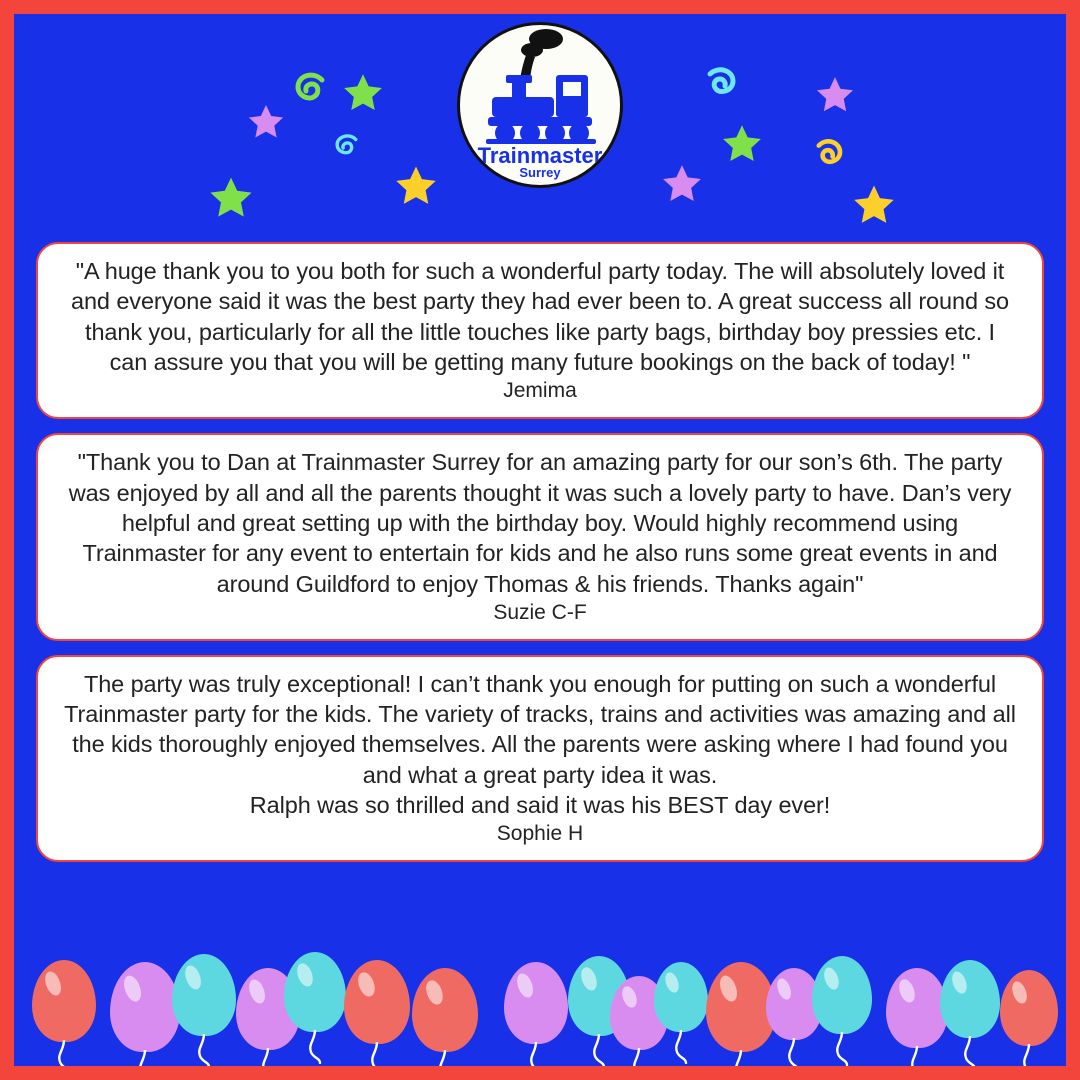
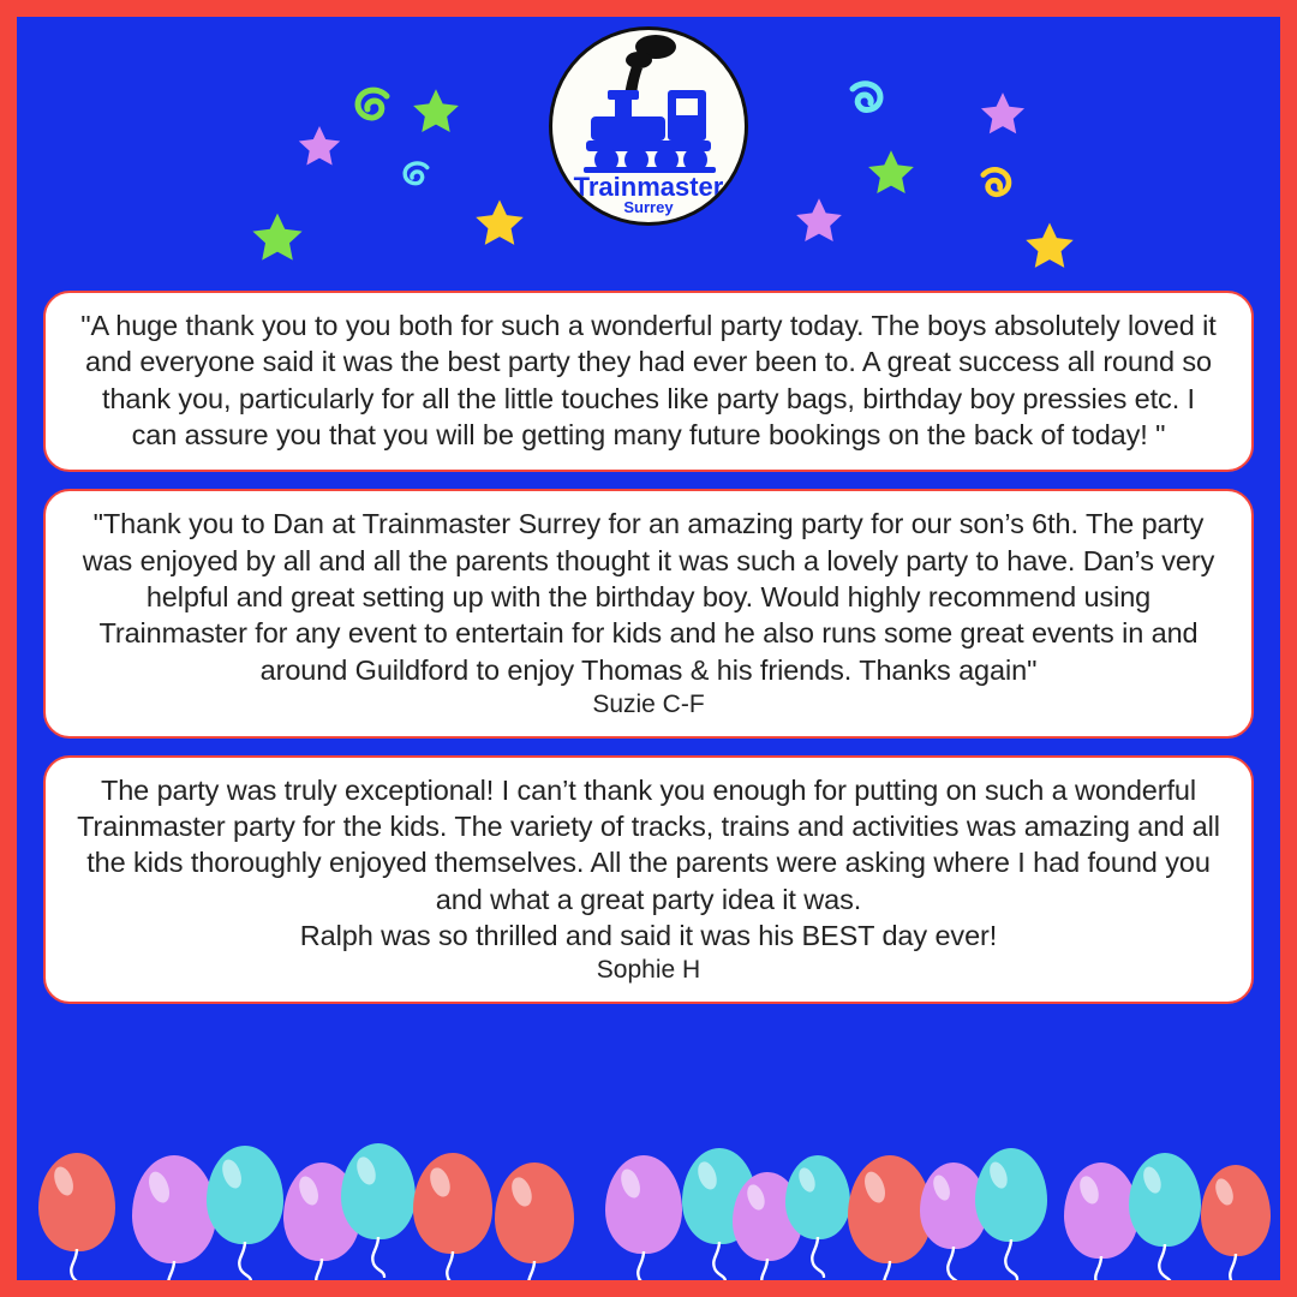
  Trainmaster
  Surrey
- "A huge thank you to you both for such a wonderful party today. The will absolutely loved it and everyone said it was the best party they had ever been to. A great success all round so thank you, particularly for all the little touches like party bags, birthday boy pressies etc. I can assure you that you will be getting many future bookings on the back of today! "
+ "A huge thank you to you both for such a wonderful party today. The boys absolutely loved it and everyone said it was the best party they had ever been to. A great success all round so thank you, particularly for all the little touches like party bags, birthday boy pressies etc. I can assure you that you will be getting many future bookings on the back of today! "
- Jemima
  "Thank you to Dan at Trainmaster Surrey for an amazing party for our son’s 6th. The party was enjoyed by all and all the parents thought it was such a lovely party to have. Dan’s very helpful and great setting up with the birthday boy. Would highly recommend using Trainmaster for any event to entertain for kids and he also runs some great events in and around Guildford to enjoy Thomas & his friends. Thanks again"
  Suzie C-F
  The party was truly exceptional! I can’t thank you enough for putting on such a wonderful Trainmaster party for the kids. The variety of tracks, trains and activities was amazing and all the kids thoroughly enjoyed themselves. All the parents were asking where I had found you and what a great party idea it was.
  Ralph was so thrilled and said it was his BEST day ever!
  Sophie H
